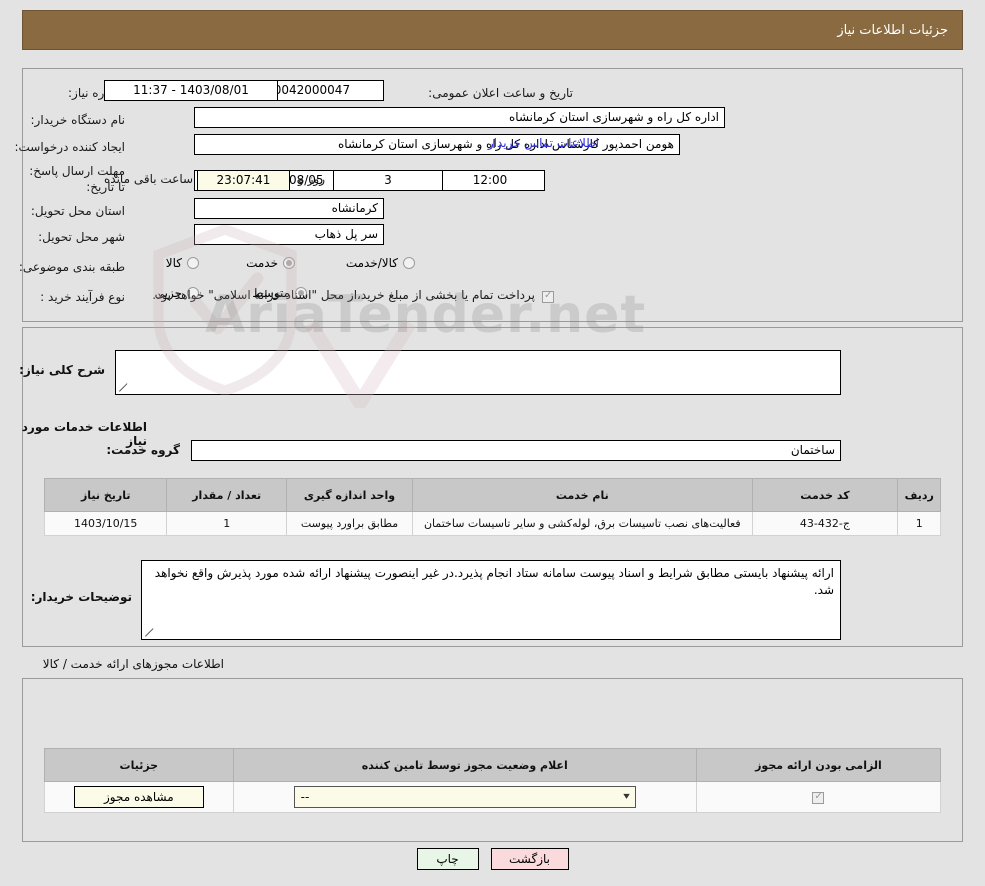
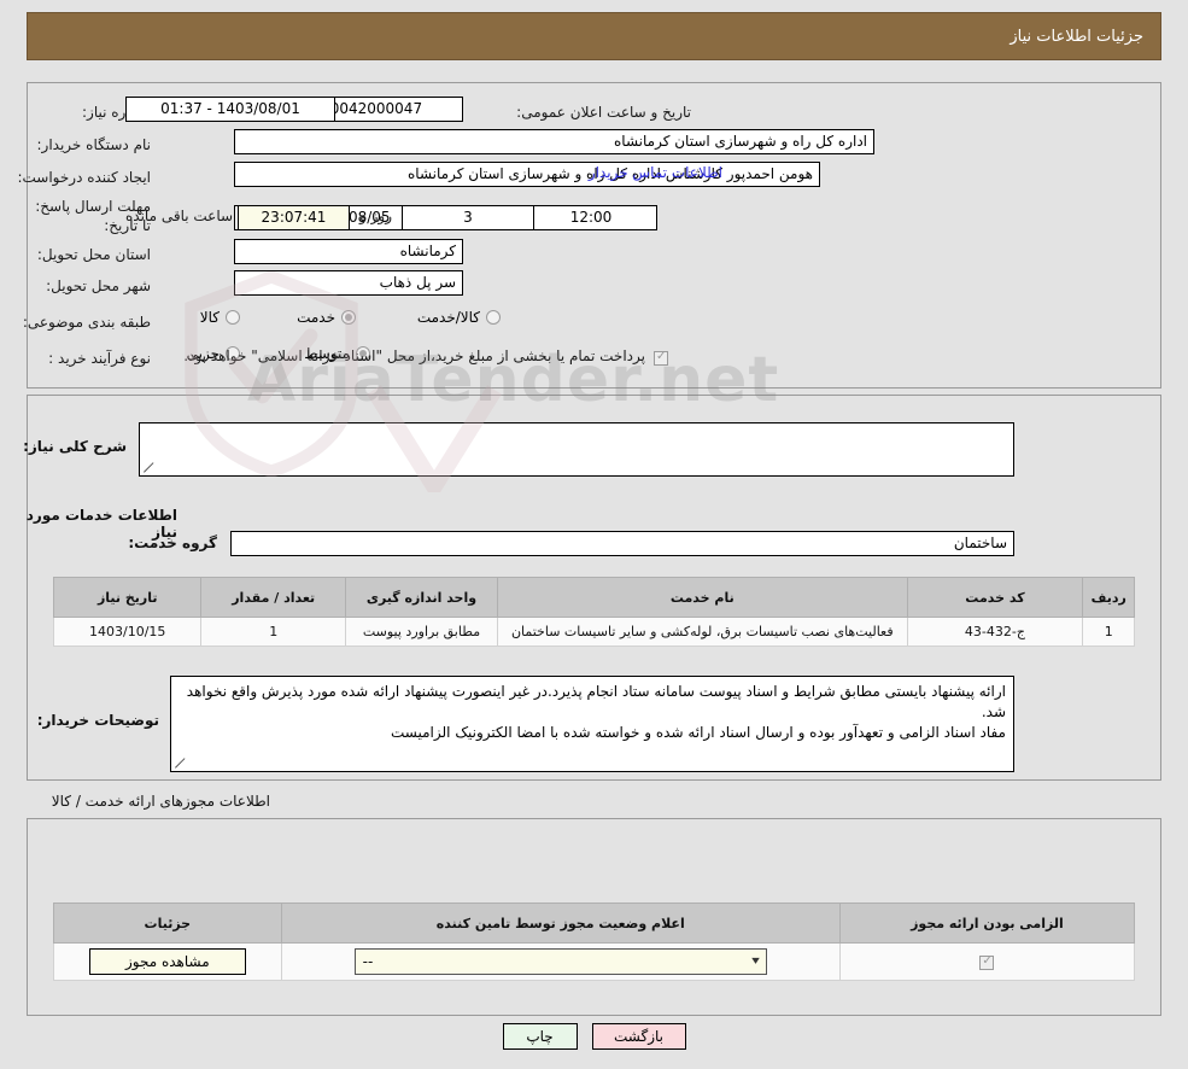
  AriaTender.net
  جزئیات اطلاعات نیاز
  ره نیاز:
  تاریخ و ساعت اعلان عمومی:
- 1403/08/01 - 11:37
+ 1403/08/01 - 01:37
  نام دستگاه خریدار:
  اداره کل راه و شهرسازی استان کرمانشاه
  ایجاد کننده درخواست:
  هومن احمدپور کارشناس اداره کل راه و شهرسازی استان کرمانشاه
  اطلاعات تماس خریدار
  مهلت ارسال پاسخ: تا تاریخ:
  12:00
  3
  روز و
  23:07:41
  ساعت باقی مانده
  استان محل تحویل:
  کرمانشاه
  شهر محل تحویل:
  سر پل ذهاب
  طبقه بندی موضوعی:
  کالا
  خدمت
  کالا/خدمت
  نوع فرآیند خرید :
  جزیی
  متوسط
  پرداخت تمام یا بخشی از مبلغ خرید،از محل "اسناد خزانه اسلامی" خواهد بود.
  شرح کلی نیاز:
  اطلاعات خدمات مورد نیاز
  گروه خدمت:
  ساختمان
  ردیف	کد خدمت	نام خدمت	واحد اندازه گیری	تعداد / مقدار	تاریخ نیاز
  1	ج-432-43	فعالیت‌های نصب تاسیسات برق، لوله‌کشی و سایر تاسیسات ساختمان	مطابق براورد پیوست	1	1403/10/15
  توضیحات خریدار:
  ارائه پیشنهاد بایستی مطابق شرایط و اسناد پیوست سامانه ستاد انجام پذیرد.در غیر اینصورت پیشنهاد ارائه شده مورد پذیرش واقع نخواهد شد.
+ مفاد اسناد الزامی و تعهدآور بوده و ارسال اسناد ارائه شده و خواسته شده با امضا الکترونیک الزامیست
  اطلاعات مجوزهای ارائه خدمت / کالا
  الزامی بودن ارائه مجوز	اعلام وضعیت مجوز توسط تامین کننده	جزئیات
  	▾ --	مشاهده مجوز
  بازگشت
  چاپ
